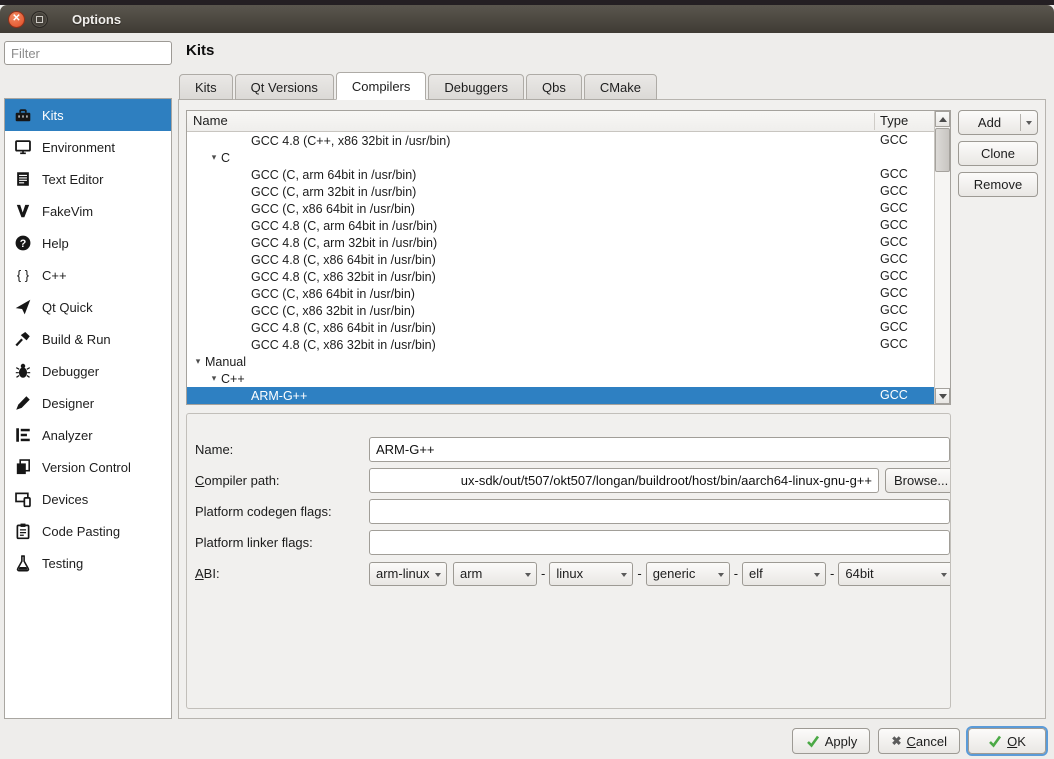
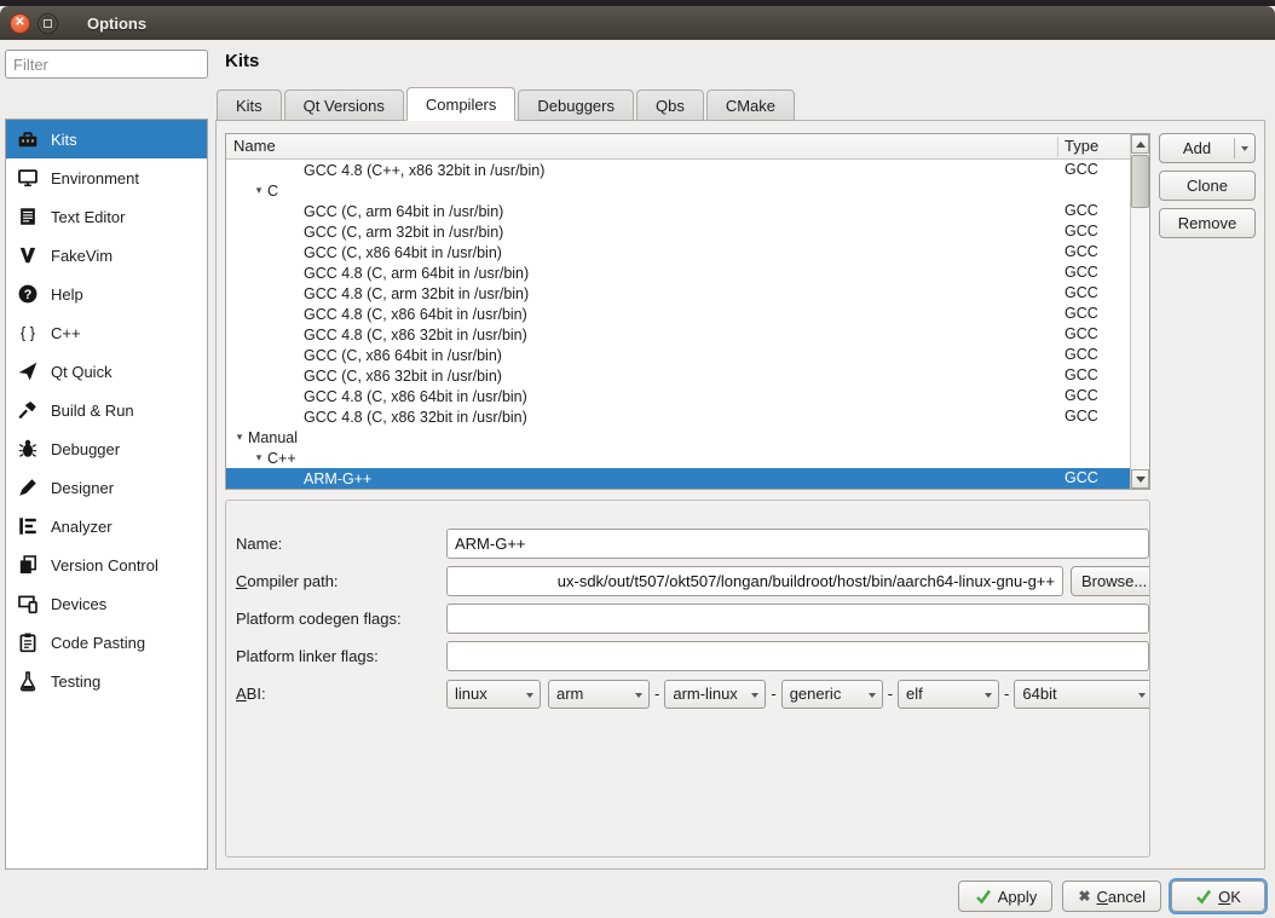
  ✕
  Options
  Filter
  Kits
  Environment
  Text Editor
  FakeVim
  ?
  Help
  { }
  C++
  Qt Quick
  Build & Run
  Debugger
  Designer
  Analyzer
  Version Control
  Devices
  Code Pasting
  Testing
  Kits
  Kits
  Qt Versions
  Compilers
  Debuggers
  Qbs
  CMake
  Name
  Type
  GCC 4.8 (C++, x86 32bit in /usr/bin)
  GCC
  ▾
  C
  GCC (C, arm 64bit in /usr/bin)
  GCC
  GCC (C, arm 32bit in /usr/bin)
  GCC
  GCC (C, x86 64bit in /usr/bin)
  GCC
  GCC 4.8 (C, arm 64bit in /usr/bin)
  GCC
  GCC 4.8 (C, arm 32bit in /usr/bin)
  GCC
  GCC 4.8 (C, x86 64bit in /usr/bin)
  GCC
  GCC 4.8 (C, x86 32bit in /usr/bin)
  GCC
  GCC (C, x86 64bit in /usr/bin)
  GCC
  GCC (C, x86 32bit in /usr/bin)
  GCC
  GCC 4.8 (C, x86 64bit in /usr/bin)
  GCC
  GCC 4.8 (C, x86 32bit in /usr/bin)
  GCC
  ▾
  Manual
  ▾
  C++
  ARM-G++
  GCC
  Add
  Clone
  Remove
  Name:
  ARM-G++
  Compiler path:
  ux-sdk/out/t507/okt507/longan/buildroot/host/bin/aarch64-linux-gnu-g++
  Browse...
  Platform codegen flags:
  Platform linker flags:
  ABI:
- arm-linux
+ linux
  arm
  -
- linux
+ arm-linux
  -
  generic
  -
  elf
  -
  64bit
  Apply
  ✖
  Cancel
  OK
